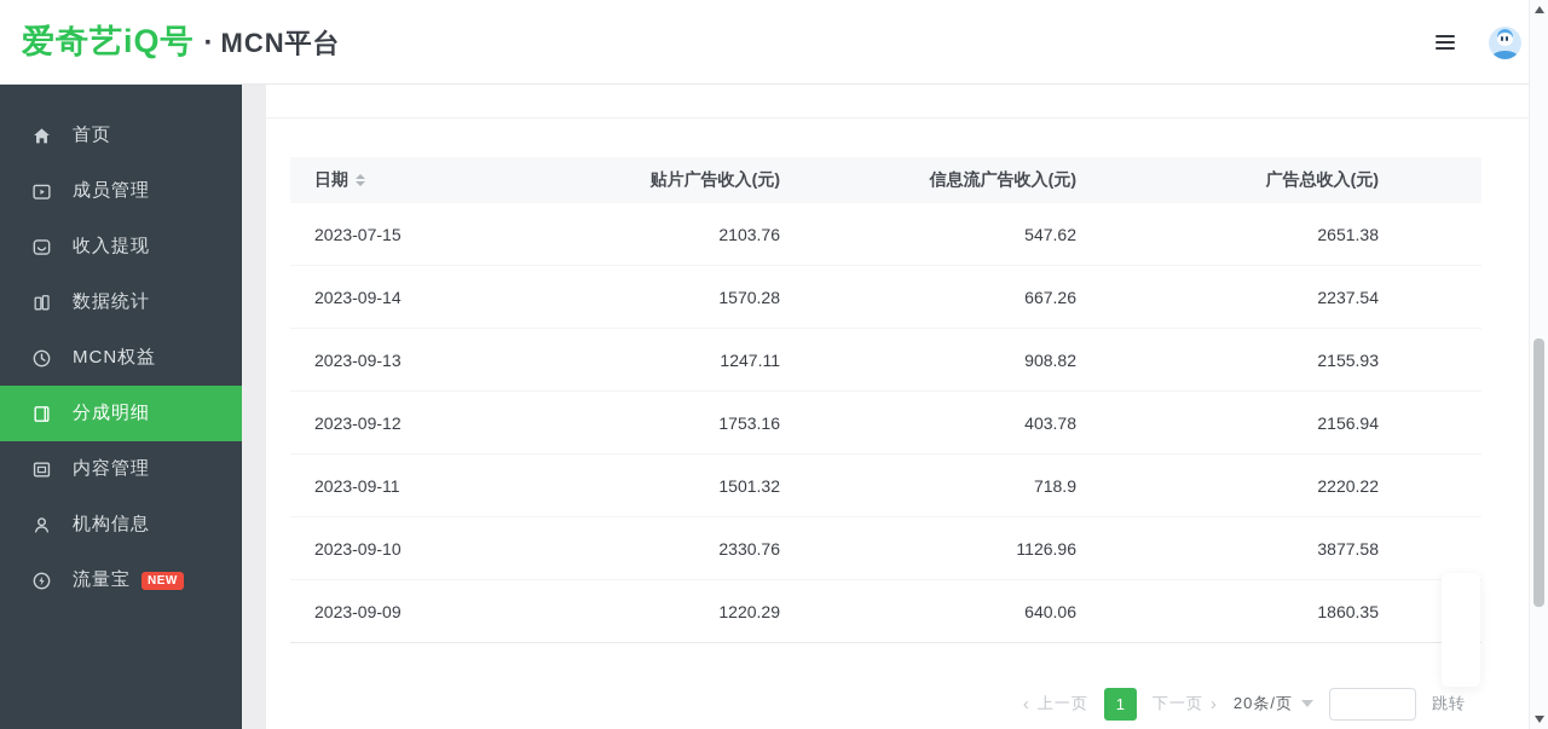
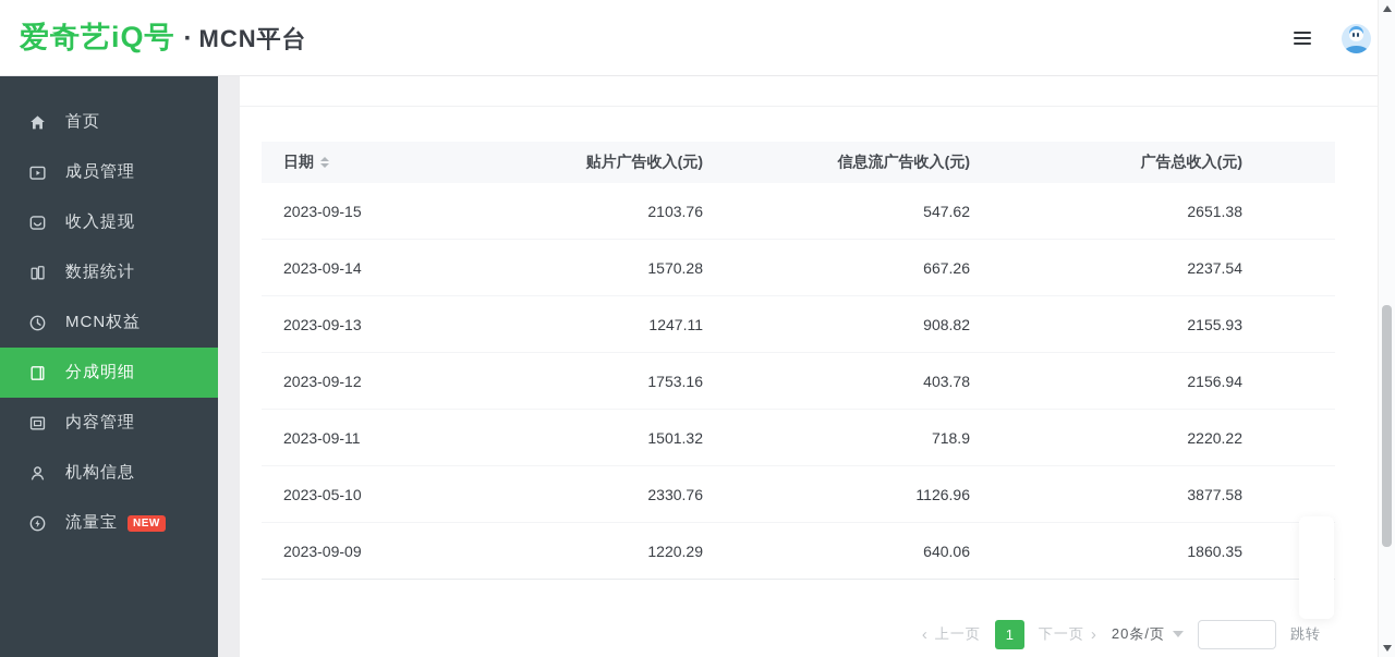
  爱奇艺iQ号
  ·
  MCN平台
  首页
  成员管理
  收入提现
  数据统计
  MCN权益
  分成明细
  内容管理
  机构信息
  流量宝
  NEW
  日期
  贴片广告收入(元)
  信息流广告收入(元)
  广告总收入(元)
- 2023-07-15
+ 2023-09-15
  2103.76
  547.62
  2651.38
  2023-09-14
  1570.28
  667.26
  2237.54
  2023-09-13
  1247.11
  908.82
  2155.93
  2023-09-12
  1753.16
  403.78
  2156.94
  2023-09-11
  1501.32
  718.9
  2220.22
- 2023-09-10
+ 2023-05-10
  2330.76
  1126.96
  3877.58
  2023-09-09
  1220.29
  640.06
  1860.35
  ‹
  上一页
  1
  下一页
  ›
  20条/页
  跳转
